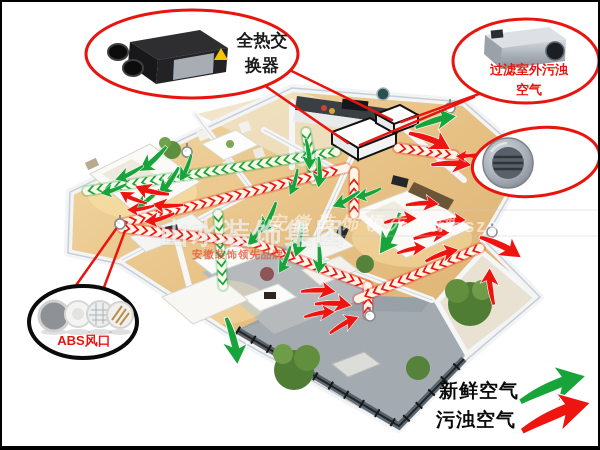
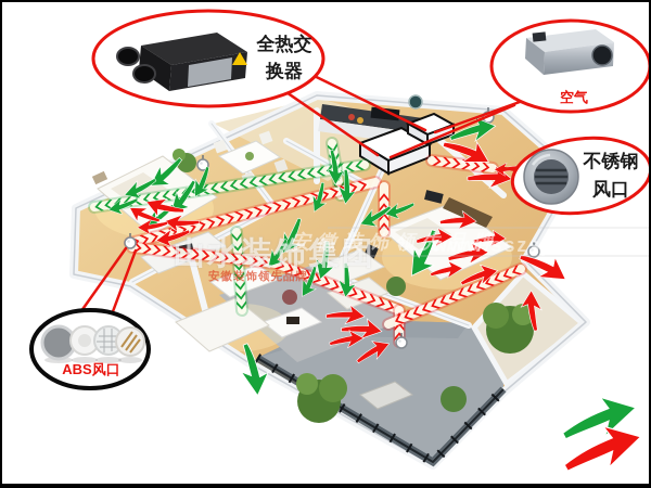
  全热交
  换器
- 过滤室外污浊
  空气
+ 不锈钢
+ 风口
  ABS风口
- 新鲜空气
- 污浊空气
  山水装饰集团
  安徽装饰领先品牌
  安徽装饰领先品牌
  www.sszsjt.cn
